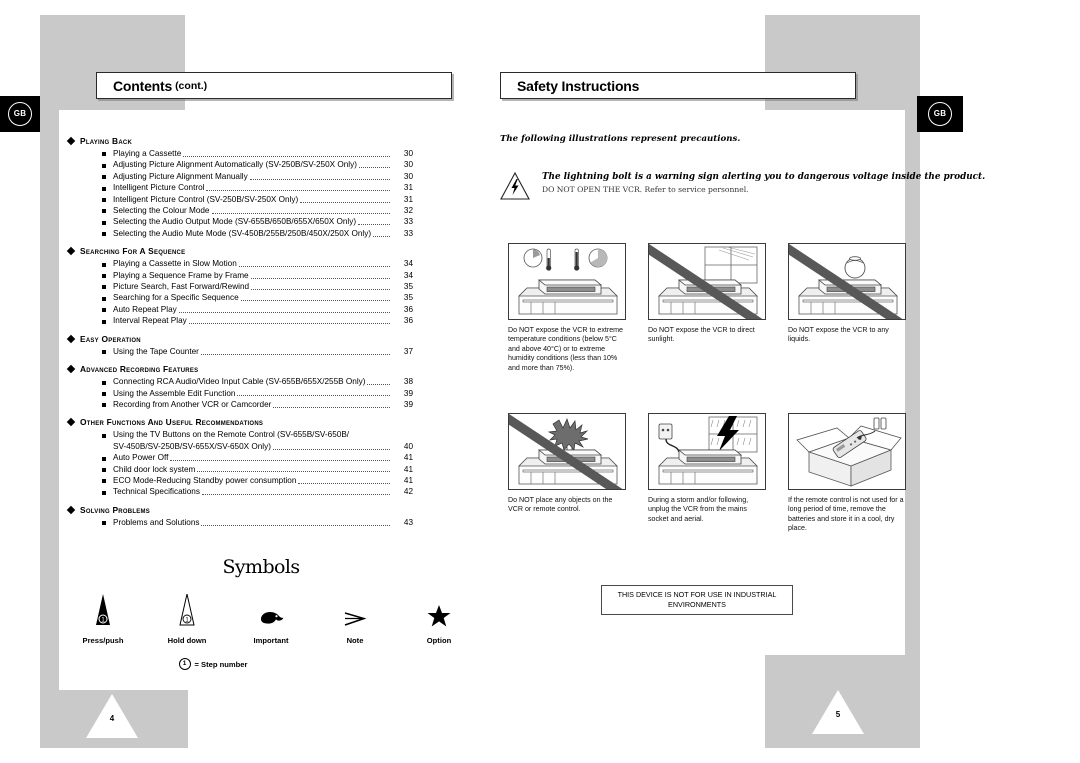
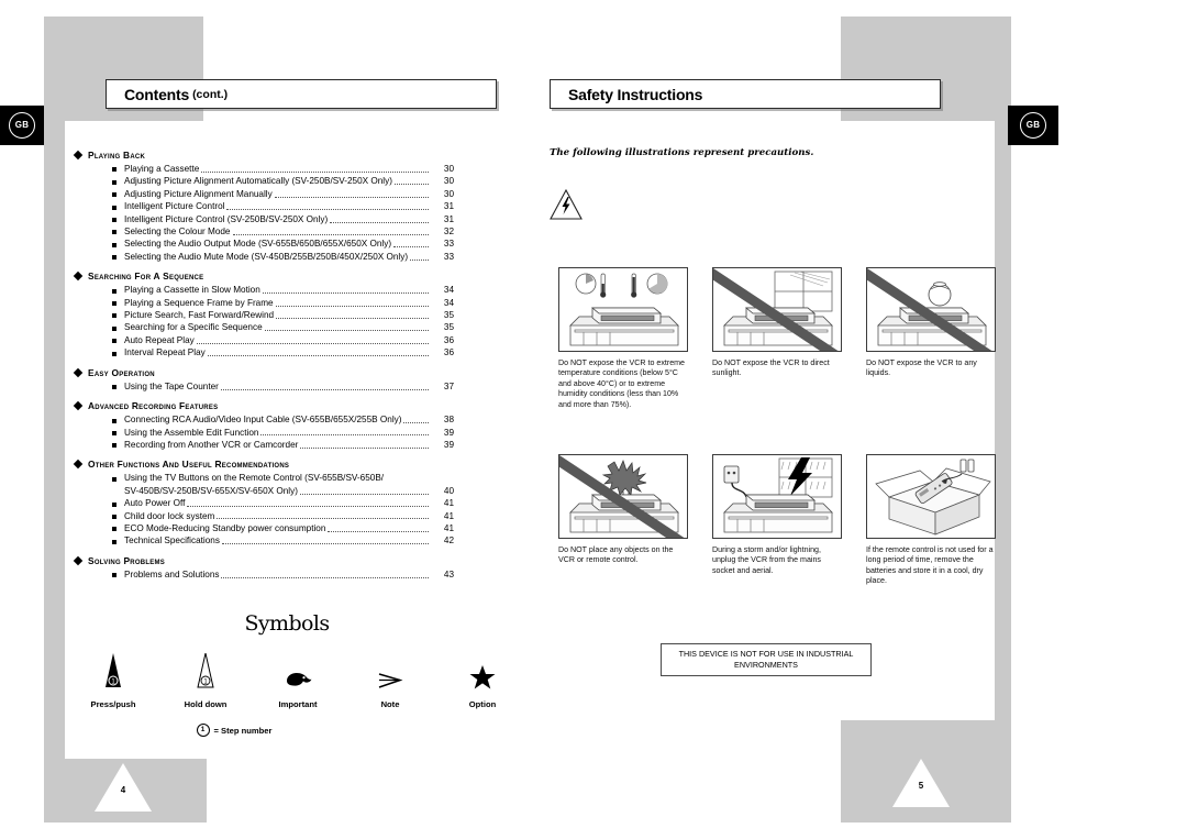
  GB
  GB
  Contents
  (cont.)
  Safety Instructions
  Playing Back
  Playing a Cassette
  30
  Adjusting Picture Alignment Automatically (SV-250B/SV-250X Only)
  30
  Adjusting Picture Alignment Manually
  30
  Intelligent Picture Control
  31
  Intelligent Picture Control (SV-250B/SV-250X Only)
  31
  Selecting the Colour Mode
  32
  Selecting the Audio Output Mode (SV-655B/650B/655X/650X Only)
  33
  Selecting the Audio Mute Mode (SV-450B/255B/250B/450X/250X Only)
  33
  Searching For A Sequence
  Playing a Cassette in Slow Motion
  34
  Playing a Sequence Frame by Frame
  34
  Picture Search, Fast Forward/Rewind
  35
  Searching for a Specific Sequence
  35
  Auto Repeat Play
  36
  Interval Repeat Play
  36
  Easy Operation
  Using the Tape Counter
  37
  Advanced Recording Features
  Connecting RCA Audio/Video Input Cable (SV-655B/655X/255B Only)
  38
  Using the Assemble Edit Function
  39
  Recording from Another VCR or Camcorder
  39
  Other Functions And Useful Recommendations
  Using the TV Buttons on the Remote Control (SV-655B/SV-650B/
  SV-450B/SV-250B/SV-655X/SV-650X Only)
  40
  Auto Power Off
  41
  Child door lock system
  41
  ECO Mode-Reducing Standby power consumption
  41
  Technical Specifications
  42
  Solving Problems
  Problems and Solutions
  43
  Symbols
  Press/push
  Hold down
  Important
  Note
  Option
  = Step number
  The following illustrations represent precautions.
- The lightning bolt is a warning sign alerting you to dangerous voltage inside the product.
- DO NOT OPEN THE VCR. Refer to service personnel.
  Do NOT expose the VCR to extreme temperature conditions (below 5°C and above 40°C) or to extreme humidity conditions (less than 10% and more than 75%).
  Do NOT expose the VCR to direct sunlight.
  Do NOT expose the VCR to any liquids.
  Do NOT place any objects on the VCR or remote control.
- During a storm and/or following, unplug the VCR from the mains socket and aerial.
+ During a storm and/or lightning, unplug the VCR from the mains socket and aerial.
  If the remote control is not used for a long period of time, remove the batteries and store it in a cool, dry place.
  THIS DEVICE IS NOT FOR USE IN INDUSTRIAL ENVIRONMENTS
  4
  5
